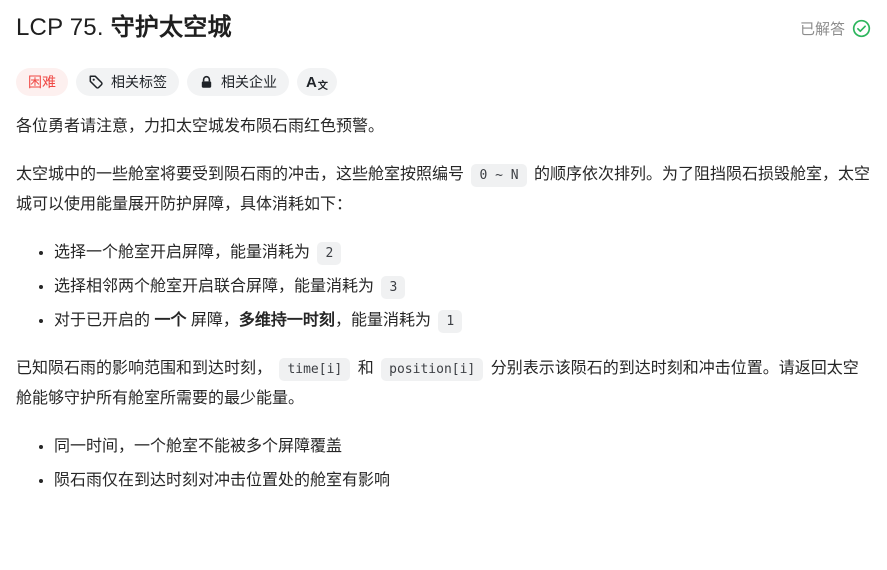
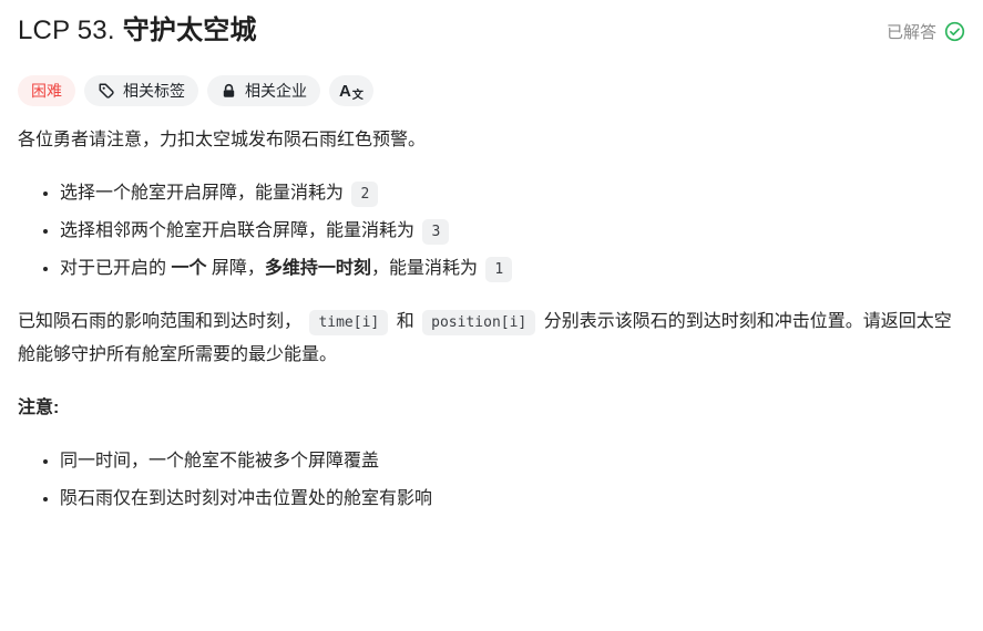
- LCP 75. 守护太空城
+ LCP 53. 守护太空城
  已解答
  困难
  相关标签
  相关企业
  A文
  各位勇者请注意，力扣太空城发布陨石雨红色预警。
- 太空城中的一些舱室将要受到陨石雨的冲击，这些舱室按照编号 0 ~ N 的顺序依次排列。为了阻挡陨石损毁舱室，太空城可以使用能量展开防护屏障，具体消耗如下：
  选择一个舱室开启屏障，能量消耗为 2
  选择相邻两个舱室开启联合屏障，能量消耗为 3
  对于已开启的 一个 屏障，多维持一时刻，能量消耗为 1
  已知陨石雨的影响范围和到达时刻， time[i] 和 position[i] 分别表示该陨石的到达时刻和冲击位置。请返回太空舱能够守护所有舱室所需要的最少能量。
+ 注意:
  同一时间，一个舱室不能被多个屏障覆盖
  陨石雨仅在到达时刻对冲击位置处的舱室有影响
